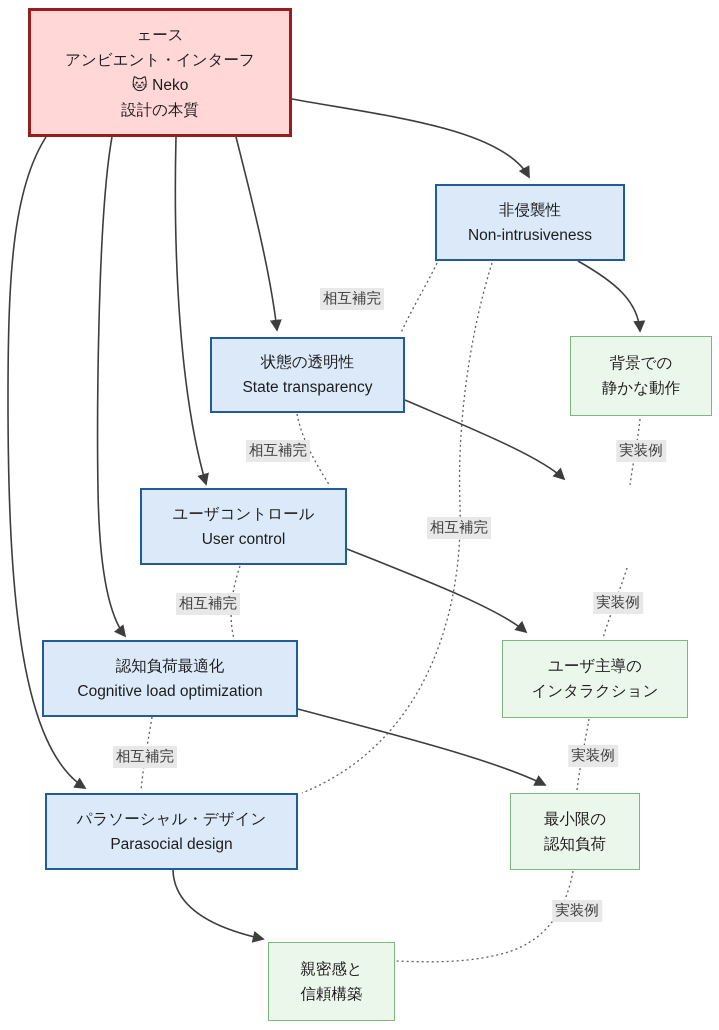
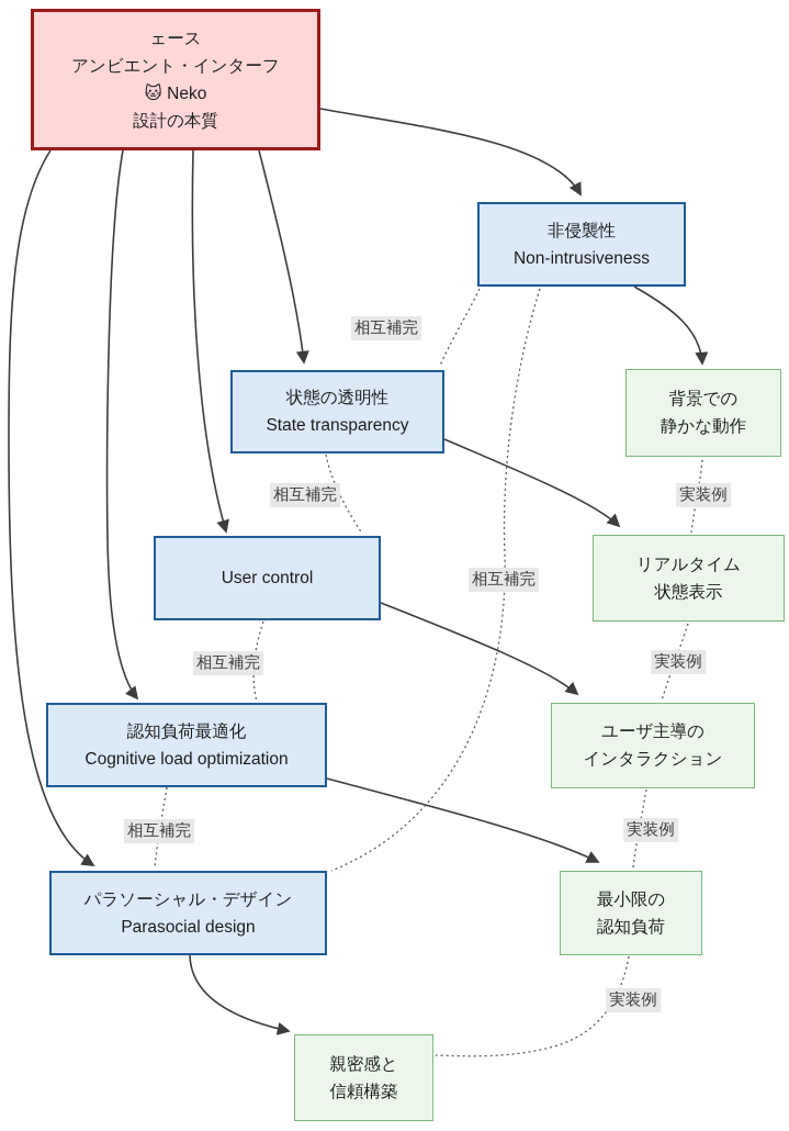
  ェース
  アンビエント・インターフ
  🐱 Neko
  設計の本質
  非侵襲性
  Non-intrusiveness
  状態の透明性
  State transparency
- ユーザコントロール
  User control
  認知負荷最適化
  Cognitive load optimization
  パラソーシャル・デザイン
  Parasocial design
  背景での
  静かな動作
+ リアルタイム
+ 状態表示
  ユーザ主導の
  インタラクション
  最小限の
  認知負荷
  親密感と
  信頼構築
  相互補完
  相互補完
  相互補完
  相互補完
  相互補完
  実装例
  実装例
  実装例
  実装例
